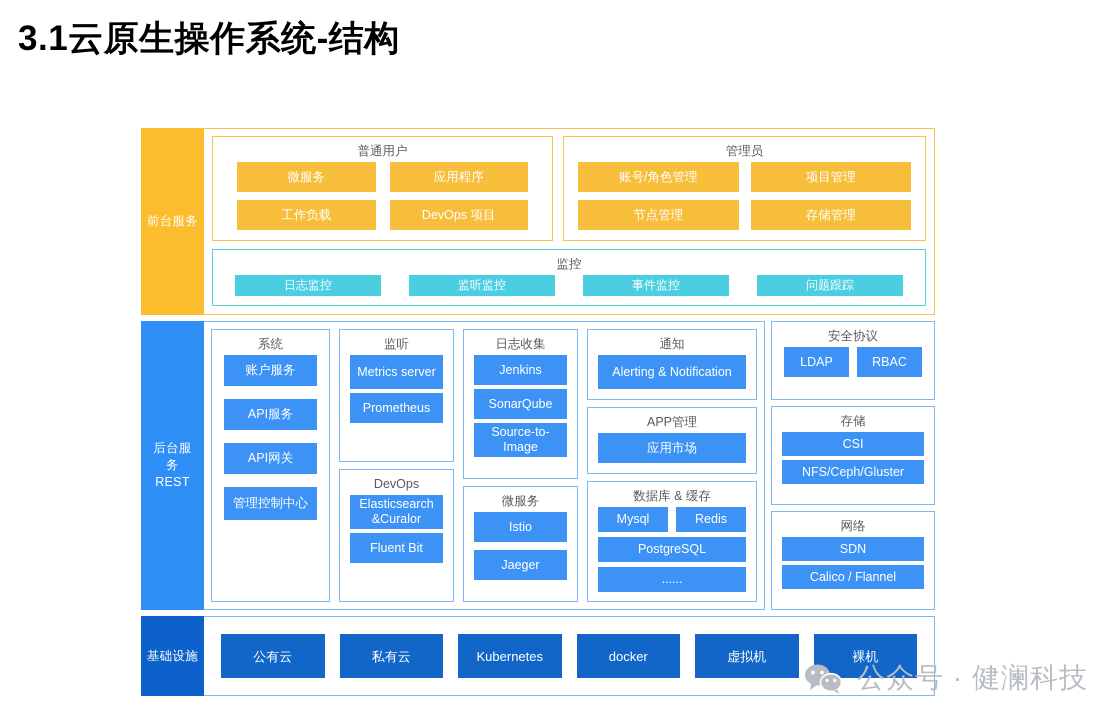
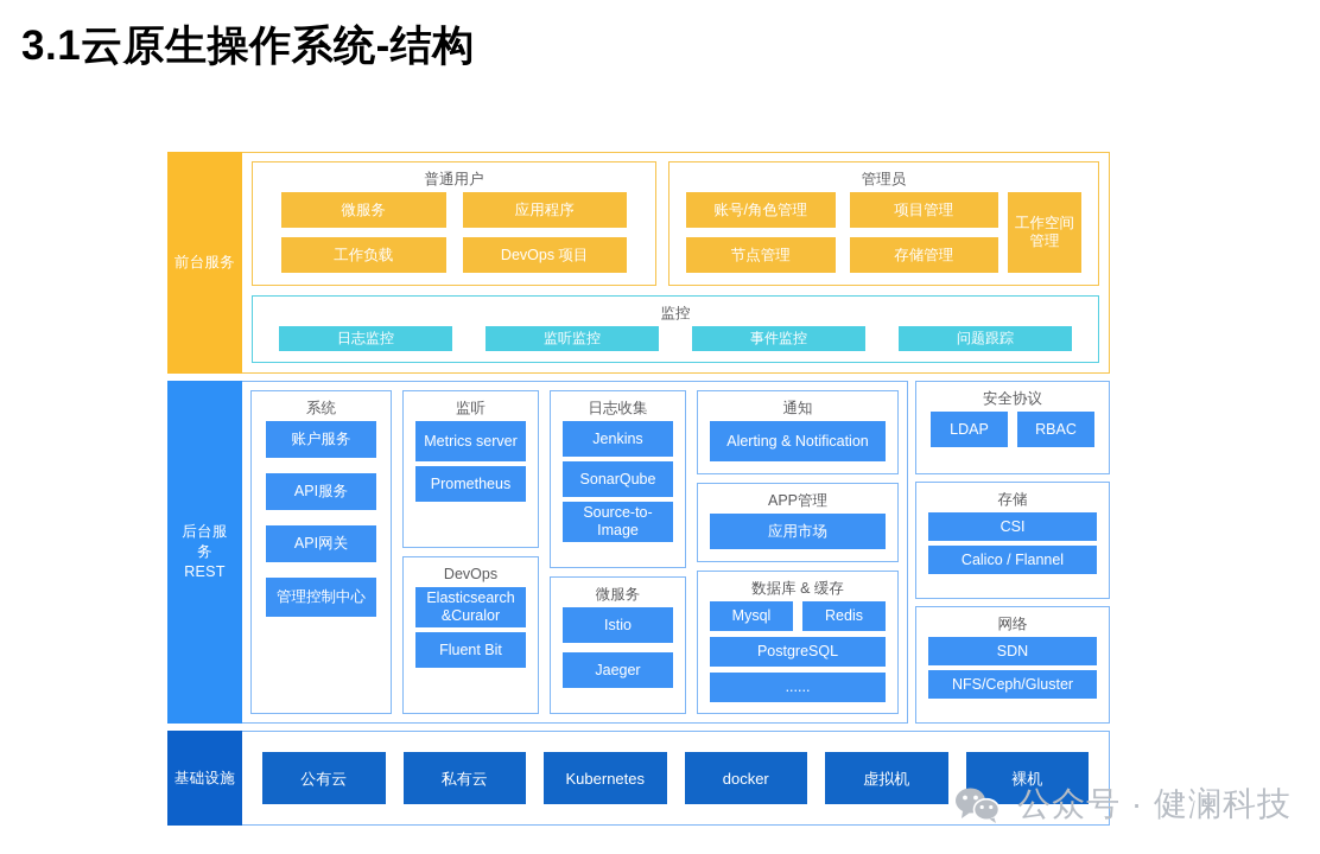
  3.1云原生操作系统-结构
  前台服务
  普通用户
  微服务
  应用程序
  工作负载
  DevOps 项目
  管理员
  账号/角色管理
  项目管理
  节点管理
  存储管理
+ 工作空间管理
  监控
  日志监控
  监听监控
  事件监控
  问题跟踪
  后台服
  务
  REST
  系统
  账户服务
  API服务
  API网关
  管理控制中心
  监听
  Metrics server
  Prometheus
  DevOps
  Elasticsearch &Curalor
  Fluent Bit
  日志收集
  Jenkins
  SonarQube
  Source-to-Image
  微服务
  Istio
  Jaeger
  通知
  Alerting & Notification
  APP管理
  应用市场
  数据库 & 缓存
  Mysql
  Redis
  PostgreSQL
  ......
  安全协议
  LDAP
  RBAC
  存储
  CSI
- NFS/Ceph/Gluster
+ Calico / Flannel
  网络
  SDN
- Calico / Flannel
+ NFS/Ceph/Gluster
  基础设施
  公有云
  私有云
  Kubernetes
  docker
  虚拟机
  裸机
  公众号 · 健澜科技
